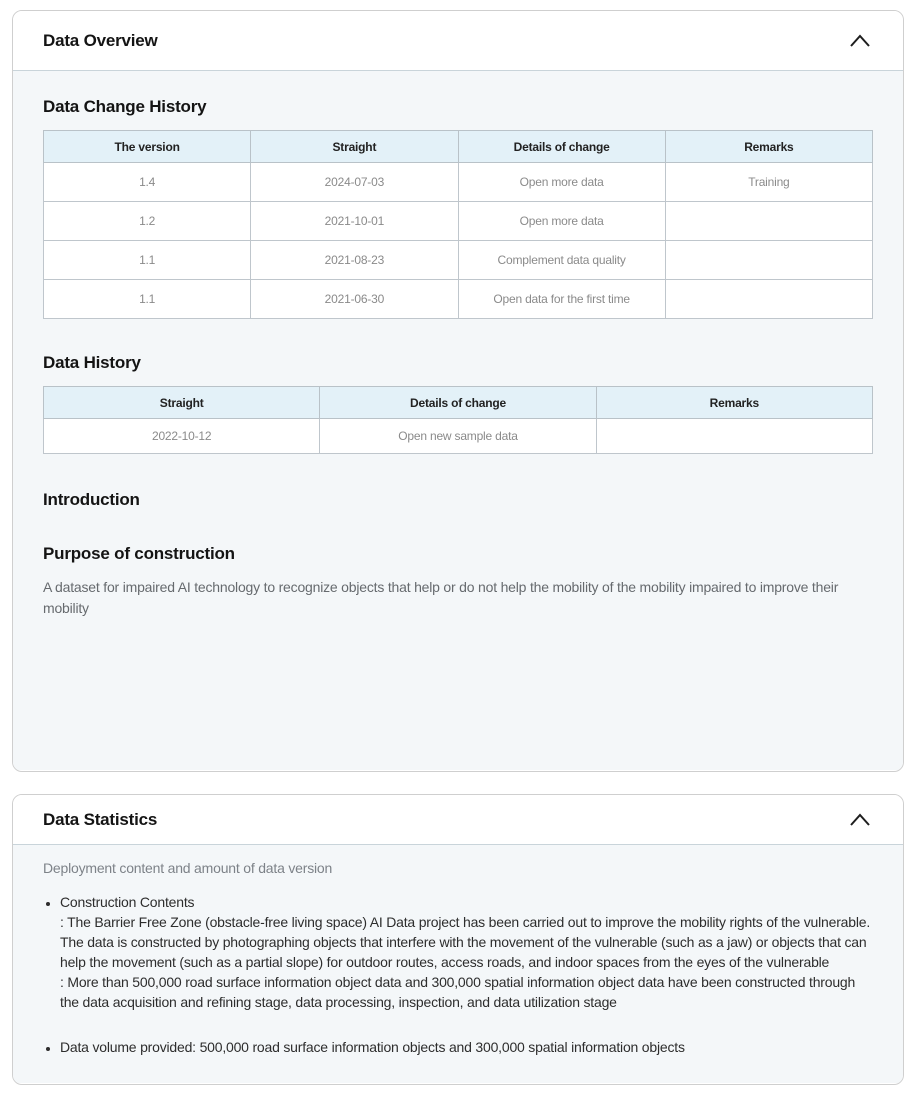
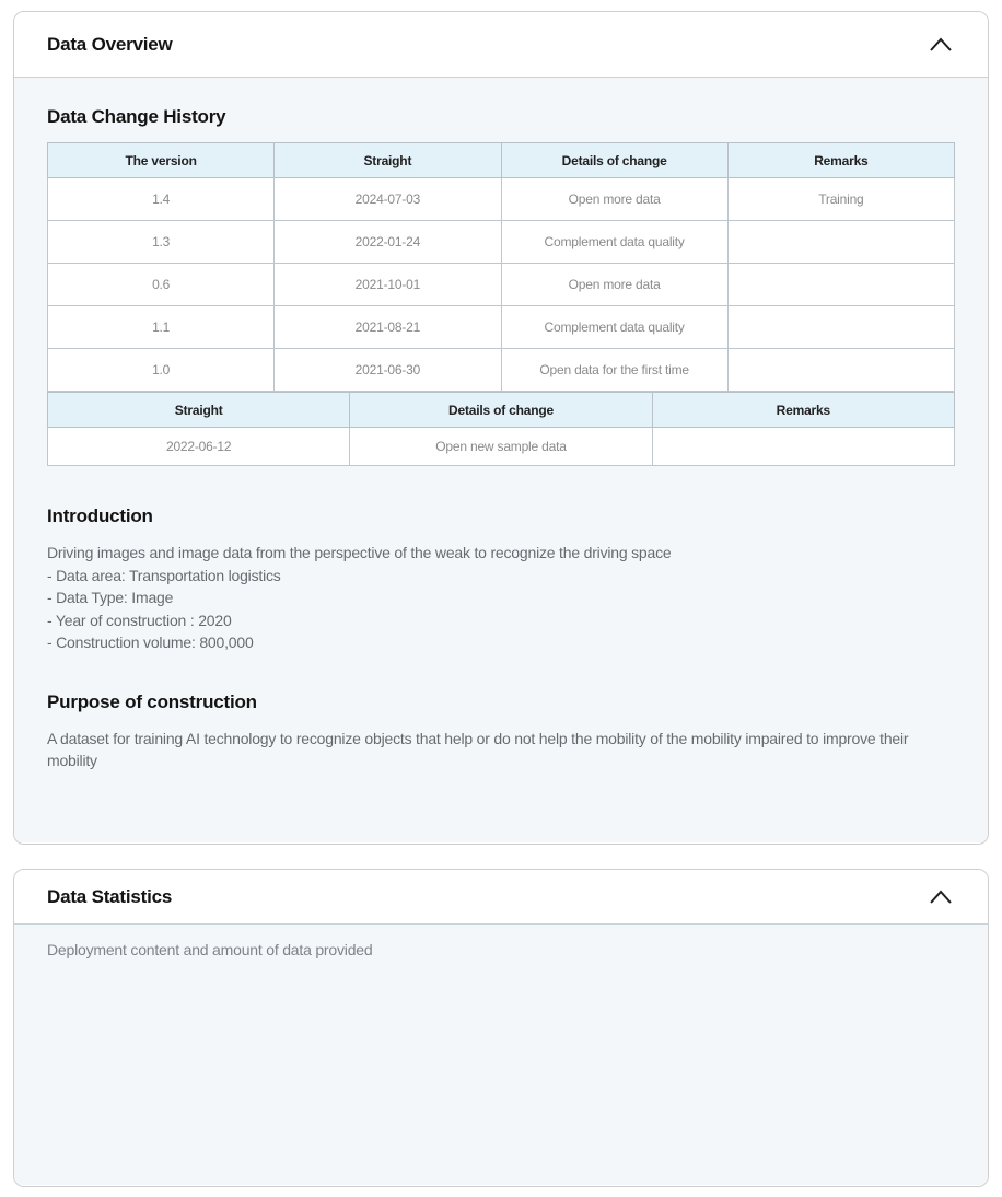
  Data Overview
  Data Change History
  The version	Straight	Details of change	Remarks
  1.4	2024-07-03	Open more data	Training
+ 1.3	2022-01-24	Complement data quality
- 1.2	2021-10-01	Open more data
+ 0.6	2021-10-01	Open more data
- 1.1	2021-08-23	Complement data quality
+ 1.1	2021-08-21	Complement data quality
- 1.1	2021-06-30	Open data for the first time
+ 1.0	2021-06-30	Open data for the first time
- Data History
  Straight	Details of change	Remarks
- 2022-10-12	Open new sample data
+ 2022-06-12	Open new sample data
  Introduction
+ Driving images and image data from the perspective of the weak to recognize the driving space
+ - Data area: Transportation logistics
+ - Data Type: Image
+ - Year of construction : 2020
+ - Construction volume: 800,000
  Purpose of construction
- A dataset for impaired AI technology to recognize objects that help or do not help the mobility of the mobility impaired to improve their mobility
+ A dataset for training AI technology to recognize objects that help or do not help the mobility of the mobility impaired to improve their mobility
  Data Statistics
- Deployment content and amount of data version
+ Deployment content and amount of data provided
- Construction Contents
- : The Barrier Free Zone (obstacle-free living space) AI Data project has been carried out to improve the mobility rights of the vulnerable. The data is constructed by photographing objects that interfere with the movement of the vulnerable (such as a jaw) or objects that can help the movement (such as a partial slope) for outdoor routes, access roads, and indoor spaces from the eyes of the vulnerable
- : More than 500,000 road surface information object data and 300,000 spatial information object data have been constructed through the data acquisition and refining stage, data processing, inspection, and data utilization stage
- Data volume provided: 500,000 road surface information objects and 300,000 spatial information objects
